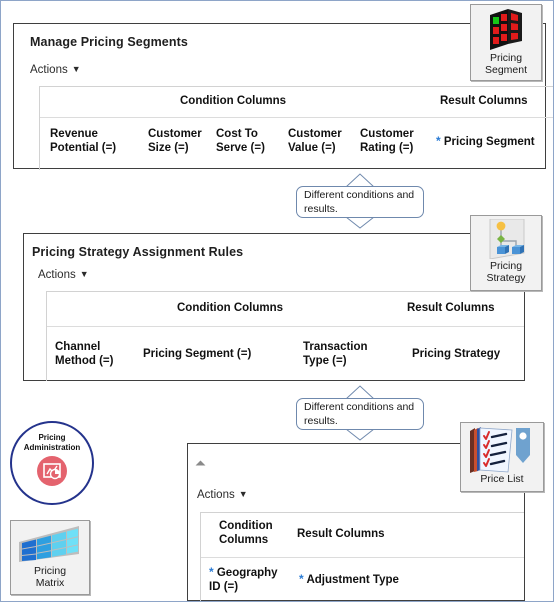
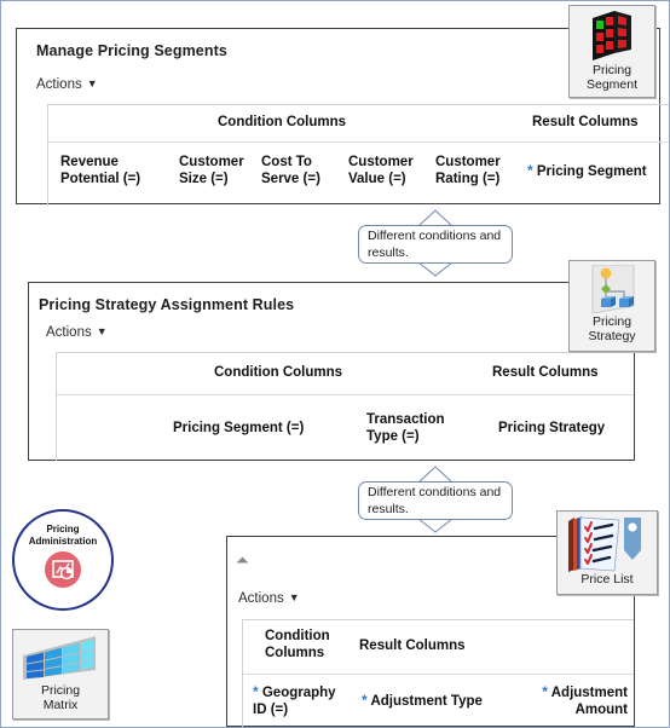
  Manage Pricing Segments
  Actions ▼
  Condition Columns
  Result Columns
  Revenue
  Potential (=)
  Customer
  Size (=)
  Cost To
  Serve (=)
  Customer
  Value (=)
  Customer
  Rating (=)
  * Pricing Segment
  Pricing
  Segment
  Different conditions and results.
  Pricing Strategy Assignment Rules
  Actions ▼
  Condition Columns
  Result Columns
- Channel
- Method (=)
  Pricing Segment (=)
  Transaction
  Type (=)
  Pricing Strategy
  Pricing
  Strategy
  Different conditions and results.
  Actions ▼
  Condition
  Columns
  Result Columns
  * Geography
  ID (=)
  * Adjustment Type
+ * Adjustment
+ Amount
  Price List
  Pricing
  Administration
  Pricing
  Matrix
